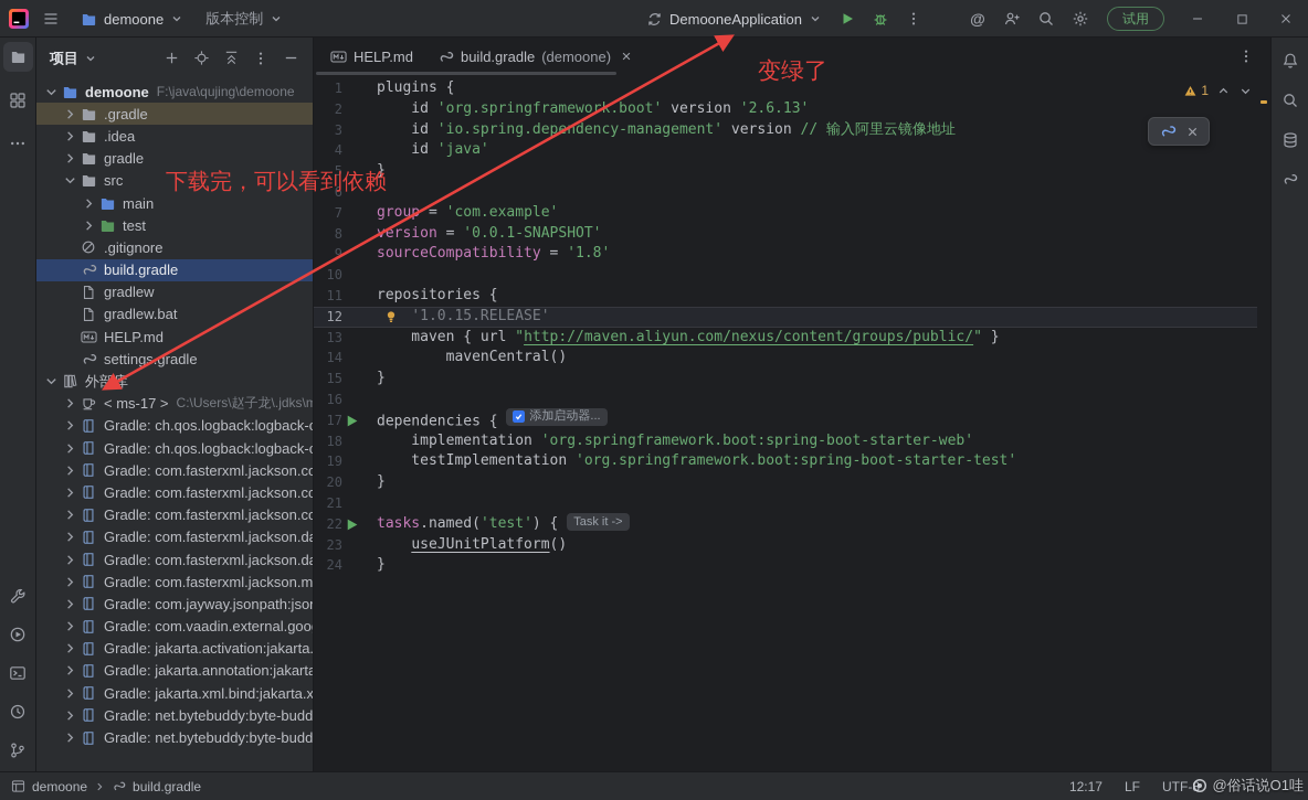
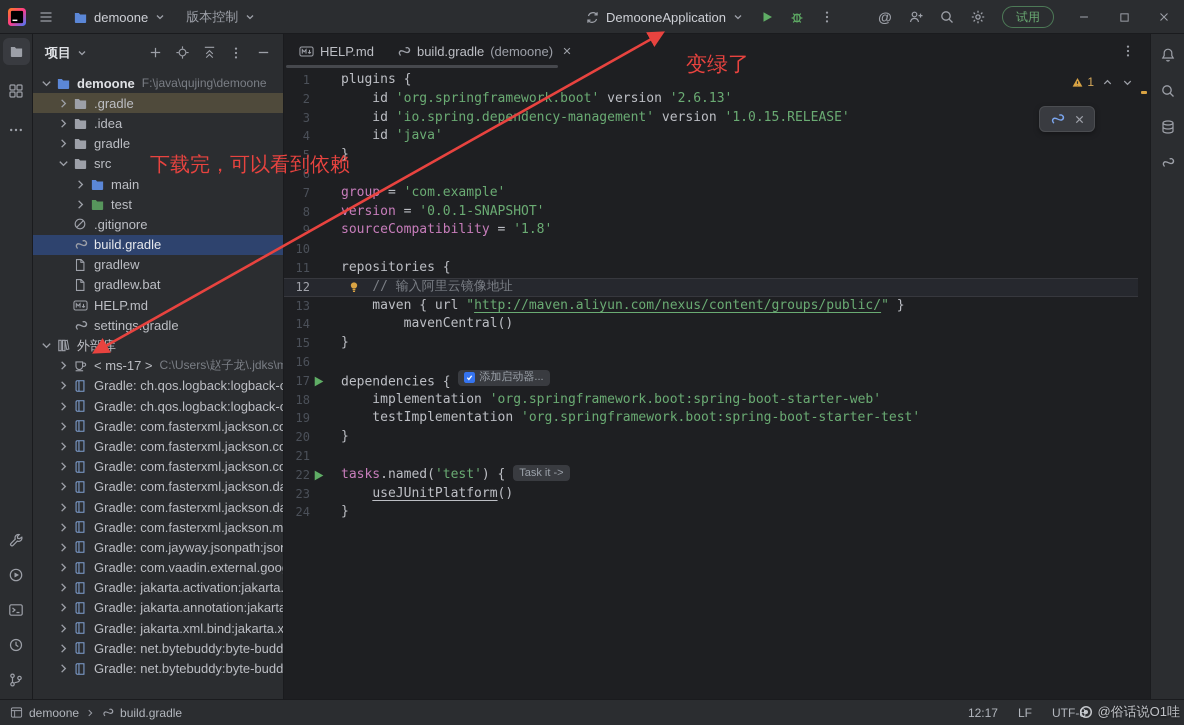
  demoone
  版本控制
  DemooneApplication
  @
  试用
  项目
  demoone
  F:\java\qujing\demoone
  .gradle
  .idea
  gradle
  src
  main
  test
  .gitignore
  build.gradle
  gradlew
  gradlew.bat
  HELP.md
  settingsgradle
  < ms-17 >
  C:\Users\赵子龙\.jdks\m
  Gradle: ch.qos.logback:logback-c
  Gradle: ch.qos.logback:logback-c
  Gradle: com.fasterxml.jackson.co
  Gradle: com.fasterxml.jackson.co
  Gradle: com.fasterxml.jackson.co
  Gradle: com.fasterxml.jackson.d
  Gradle: com.fasterxml.jackson.d
  Gradle: com.fasterxml.jackson.m
  Gradle: com.jayway.jsonpath:jso
  Gradle: com.vaadin.external.goo
  Gradle: jakarta.activation:jakarta.
  Gradle: jakarta.annotation:jakarta
  Gradle: jakarta.xml.bind:jakarta.x
  Gradle: net.bytebuddy:byte-budd
  Gradle: net.bytebuddy:byte-budd
  HELP.md
  build.gradle
  (demoone)
  1
  1
  plugins {
  2
  id 'org.springframewor.boot' version '2.6.13'
  3
- id 'io.spring.dependency-management' version // 输入阿里云镜像地址
+ id 'io.spring.dependency-management' version '1.0.15.RELEASE'
  4
  id 'java'
  5
  }
  6
  7
  group = 'com.example'
  8
  ersion = '0.0.1-SNAPSHOT'
  9
  sourceCompatibility = '1.8'
  10
  11
  repositories {
  12
- '1.0.15.RELEASE'
+ // 输入阿里云镜像地址
  13
  maven { url "http://maven.aliyun.com/nexus/content/groups/public/" }
  14
  mavenCentral()
  15
  }
  16
  17
  dependencies {
  添加启动器...
  18
  implementation 'org.springframework.boot:spring-boot-starter-web'
  19
  testImplementation 'org.springframework.boot:spring-boot-starter-test'
  20
  }
  21
  22
  tasks.named('test') {
  Task it ->
  23
  useJUnitPlatform()
  24
  }
  demoone
  build.gradle
  12:17
  LF
  UTF-8
  @俗话说O1哇
  下载完，可以看到依赖
  变绿了
